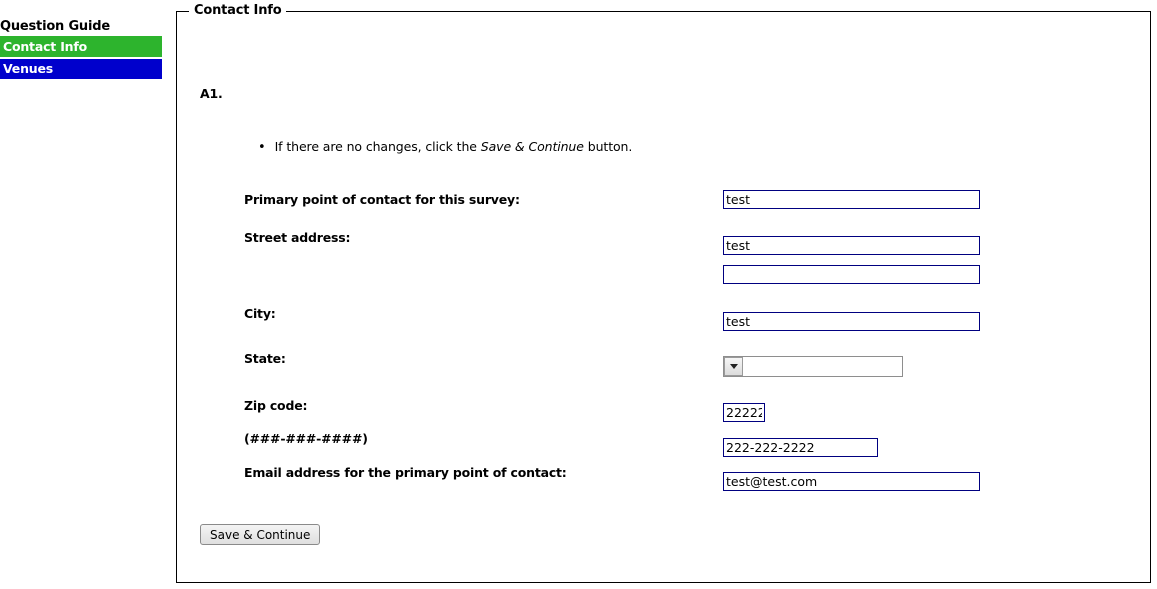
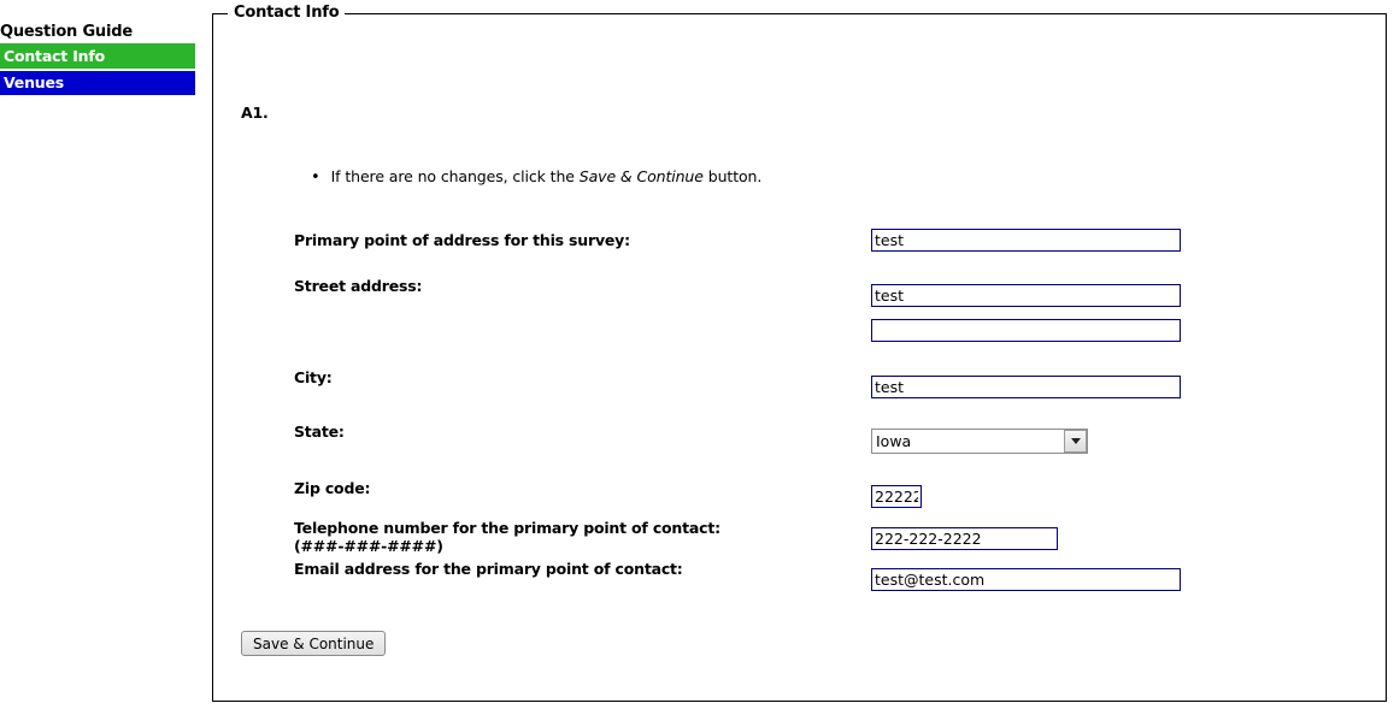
  Question Guide
  Contact Info
  Venues
  Contact Info
  A1.
  If there are no changes, click the Save & Continue button.
- Primary point of contact for this survey:
+ Primary point of address for this survey:
  test
  Street address:
  test
  City:
  test
  State:
+ Iowa
  Zip code:
  22222
+ Telephone number for the primary point of contact:
  (###-###-####)
  222-222-2222
  Email address for the primary point of contact:
  test@test.com
  Save & Continue
